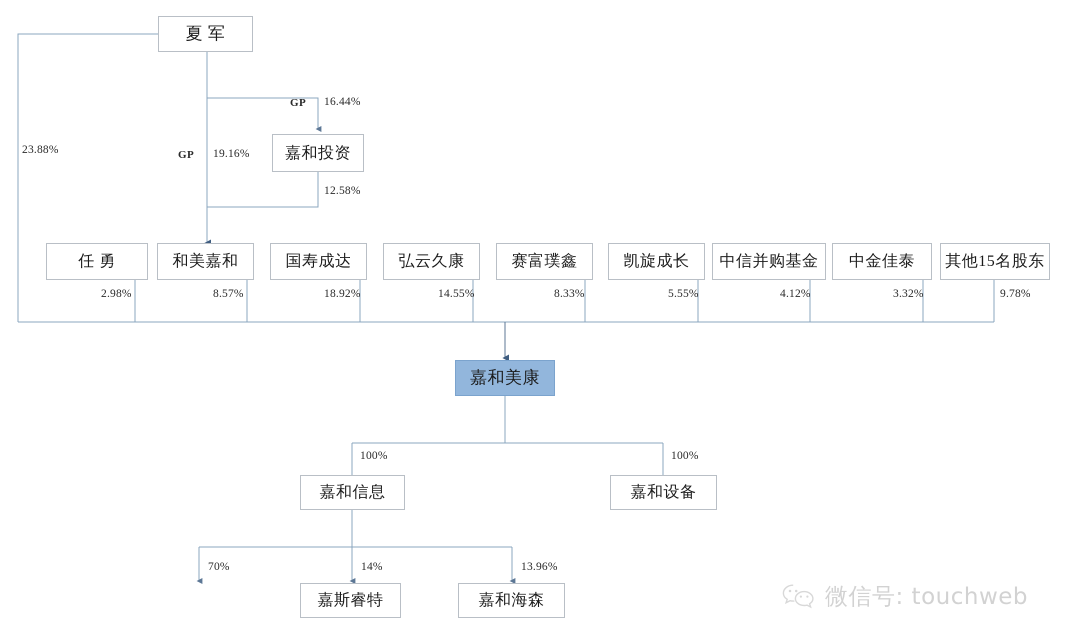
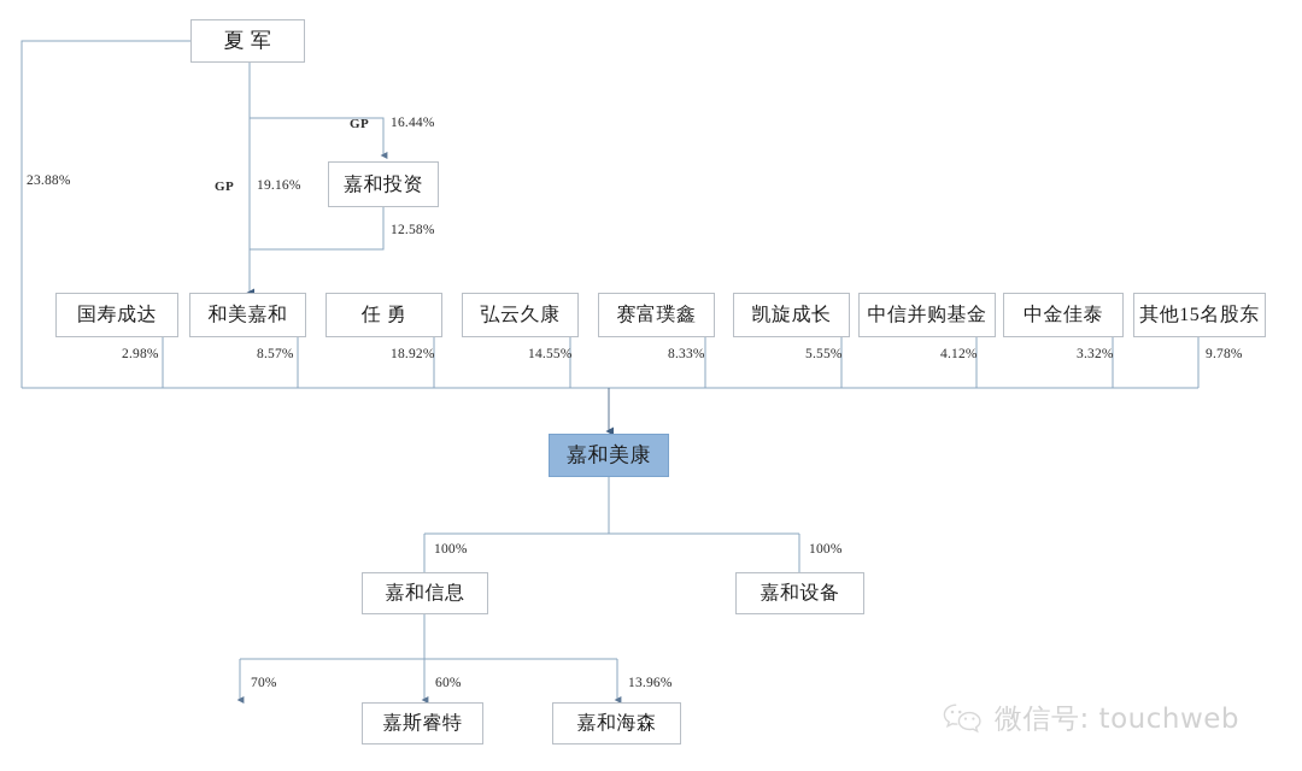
  夏 军
  嘉和投资
- 任 勇
+ 国寿成达
  和美嘉和
- 国寿成达
+ 任 勇
  弘云久康
  赛富璞鑫
  凯旋成长
  中信并购基金
  中金佳泰
  其他15名股东
  嘉和美康
  嘉和信息
  嘉和设备
  嘉斯睿特
  嘉和海森
  23.88%
  GP
  19.16%
  GP
  16.44%
  12.58%
  2.98%
  8.57%
  18.92%
  14.55%
  8.33%
  5.55%
  4.12%
  3.32%
  9.78%
  100%
  100%
  70%
- 14%
+ 60%
  13.96%
  微信号: touchweb
